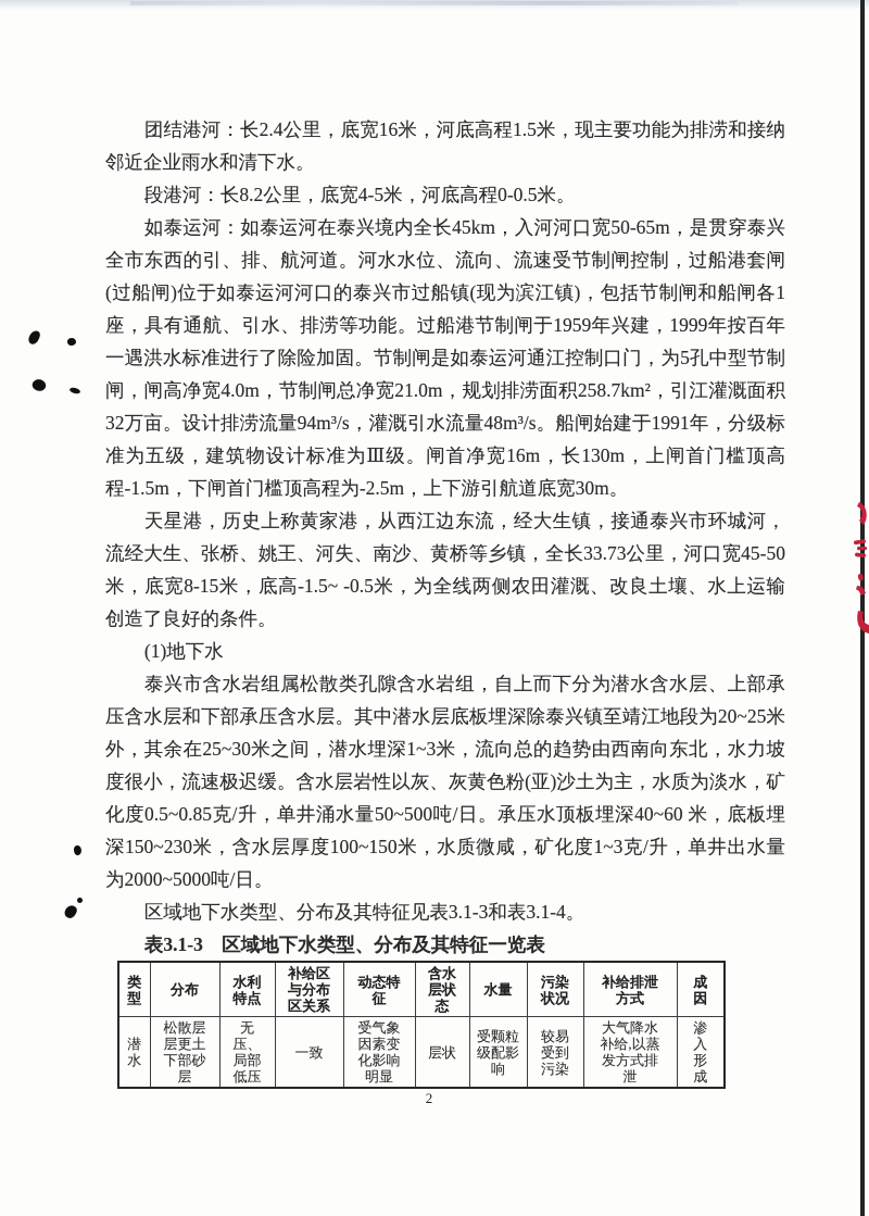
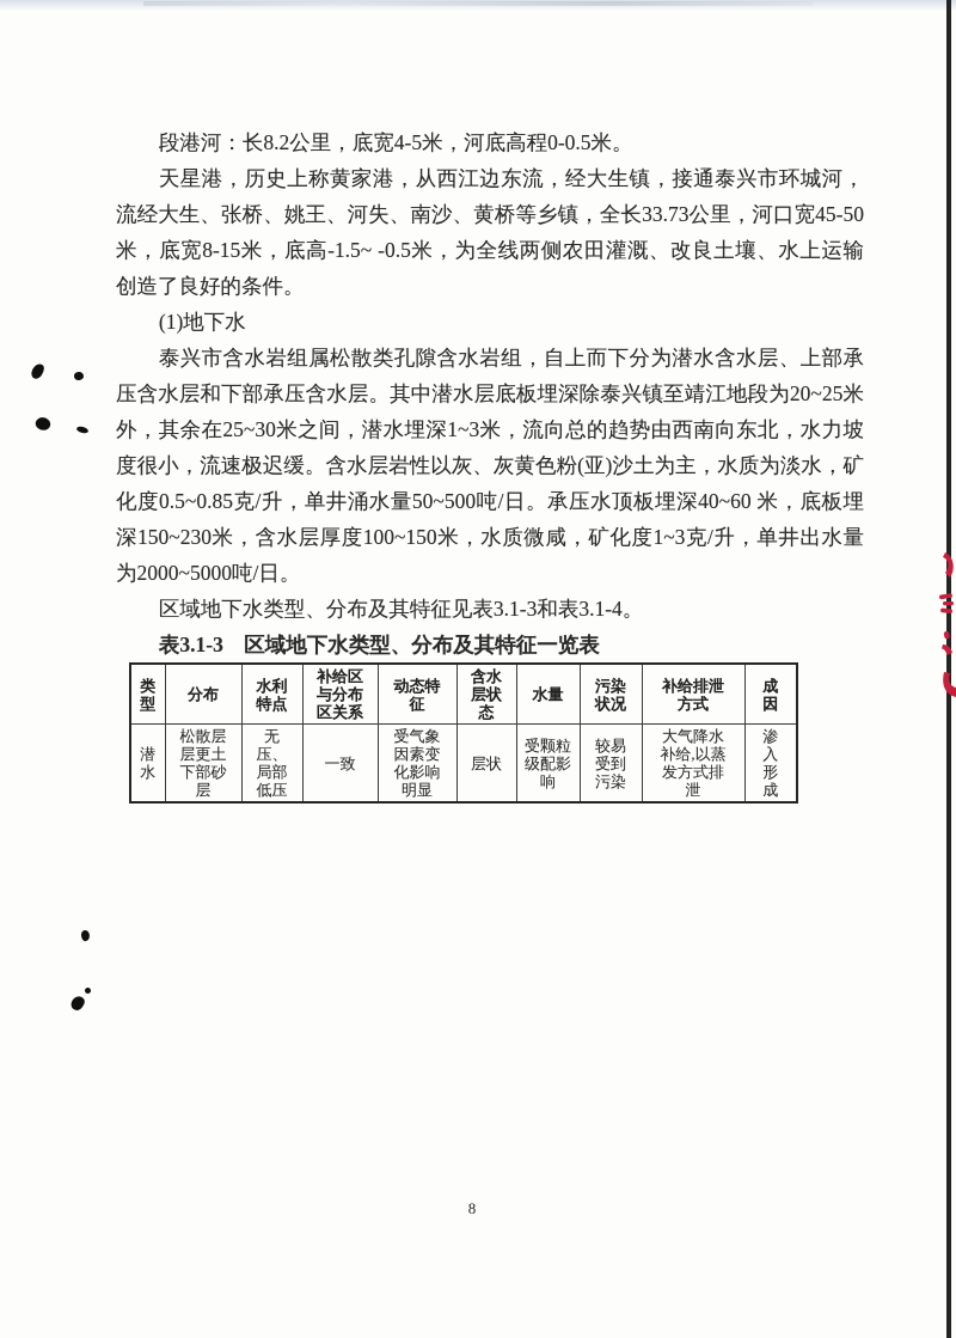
- 团结港河：长2.4公里，底宽16米，河底高程1.5米，现主要功能为排涝和接纳邻近企业雨水和清下水。
  段港河：长8.2公里，底宽4-5米，河底高程0-0.5米。
- 如泰运河：如泰运河在泰兴境内全长45km，入河河口宽50-65m，是贯穿泰兴全市东西的引、排、航河道。河水水位、流向、流速受节制闸控制，过船港套闸(过船闸)位于如泰运河河口的泰兴市过船镇(现为滨江镇)，包括节制闸和船闸各1座，具有通航、引水、排涝等功能。过船港节制闸于1959年兴建，1999年按百年一遇洪水标准进行了除险加固。节制闸是如泰运河通江控制口门，为5孔中型节制闸，闸高净宽4.0m，节制闸总净宽21.0m，规划排涝面积258.7km²，引江灌溉面积32万亩。设计排涝流量94m³/s，灌溉引水流量48m³/s。船闸始建于1991年，分级标准为五级，建筑物设计标准为Ⅲ级。闸首净宽16m，长130m，上闸首门槛顶高程-1.5m，下闸首门槛顶高程为-2.5m，上下游引航道底宽30m。
  天星港，历史上称黄家港，从西江边东流，经大生镇，接通泰兴市环城河，流经大生、张桥、姚王、河失、南沙、黄桥等乡镇，全长33.73公里，河口宽45-50米，底宽8-15米，底高-1.5~ -0.5米，为全线两侧农田灌溉、改良土壤、水上运输创造了良好的条件。
  (1)地下水
  泰兴市含水岩组属松散类孔隙含水岩组，自上而下分为潜水含水层、上部承压含水层和下部承压含水层。其中潜水层底板埋深除泰兴镇至靖江地段为20~25米外，其余在25~30米之间，潜水埋深1~3米，流向总的趋势由西南向东北，水力坡度很小，流速极迟缓。含水层岩性以灰、灰黄色粉(亚)沙土为主，水质为淡水，矿化度0.5~0.85克/升，单井涌水量50~500吨/日。承压水顶板埋深40~60 米，底板埋深150~230米，含水层厚度100~150米，水质微咸，矿化度1~3克/升，单井出水量为2000~5000吨/日。
  区域地下水类型、分布及其特征见表3.1-3和表3.1-4。
  表3.1-3 区域地下水类型、分布及其特征一览表
  类型	分布	水利特点	补给区与分布区关系	动态特征	含水层状态	水量	污染状况	补给排泄方式	成因
  潜水	松散层层更土下部砂层	无压、局部低压	一致	受气象因素变化影响明显	层状	受颗粒级配影响	较易受到污染	大气降水补给,以蒸发方式排泄	渗入形成
- 2
+ 8
